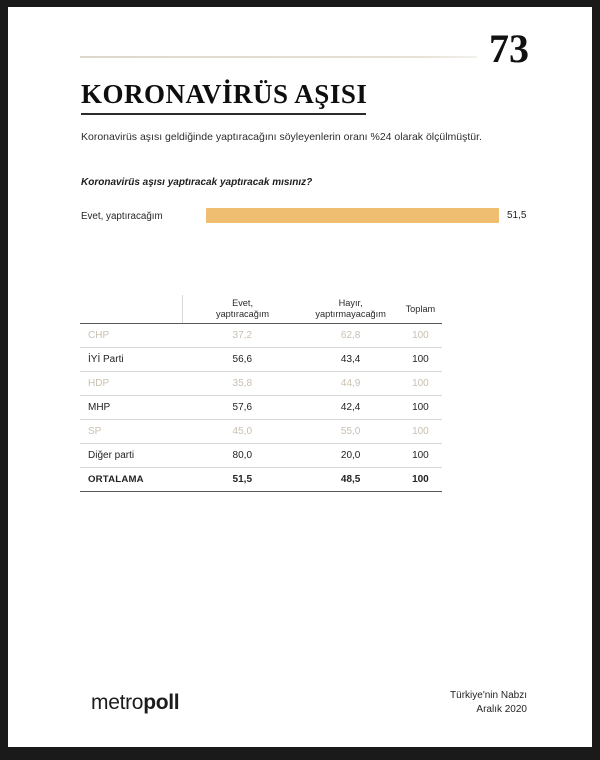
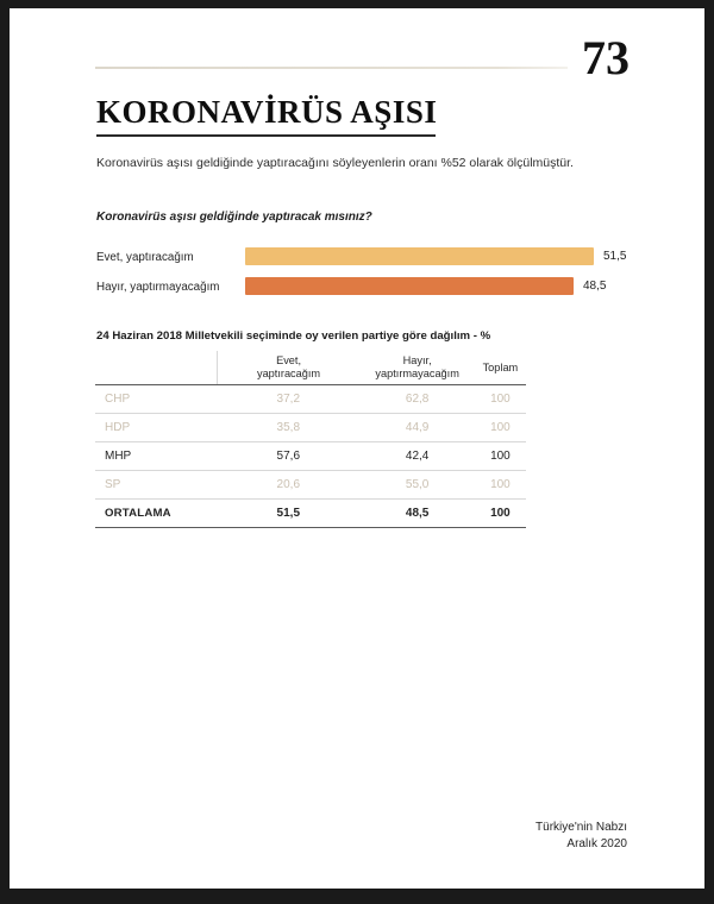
  73
  KORONAVİRÜS AŞISI
- Koronavirüs aşısı geldiğinde yaptıracağını söyleyenlerin oranı %24 olarak ölçülmüştür.
+ Koronavirüs aşısı geldiğinde yaptıracağını söyleyenlerin oranı %52 olarak ölçülmüştür.
- Koronavirüs aşısı yaptıracak yaptıracak mısınız?
+ Koronavirüs aşısı geldiğinde yaptıracak mısınız?
  Evet, yaptıracağım
  51,5
+ Hayır, yaptırmayacağım
+ 48,5
+ 24 Haziran 2018 Milletvekili seçiminde oy verilen partiye göre dağılım - %
  	Evet, yaptıracağım	Hayır, yaptırmayacağım	Toplam
  CHP	37,2	62,8	100
- İYİ Parti	56,6	43,4	100
  HDP	35,8	44,9	100
  MHP	57,6	42,4	100
- SP	45,0	55,0	100
+ SP	20,6	55,0	100
- Diğer parti	80,0	20,0	100
  ORTALAMA	51,5	48,5	100
- metropoll
  Türkiye'nin Nabzı
  Aralık 2020
